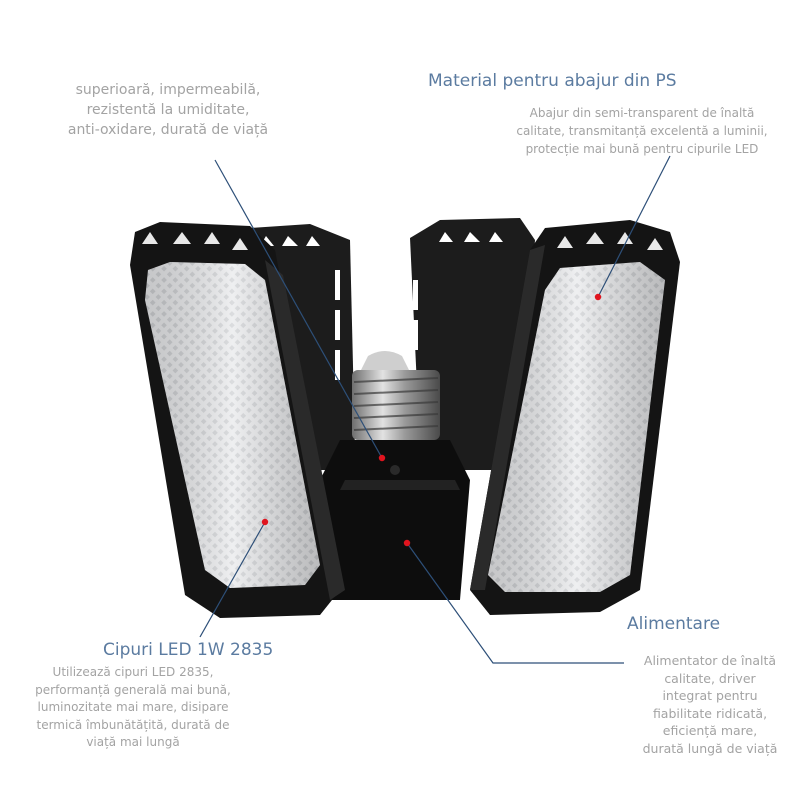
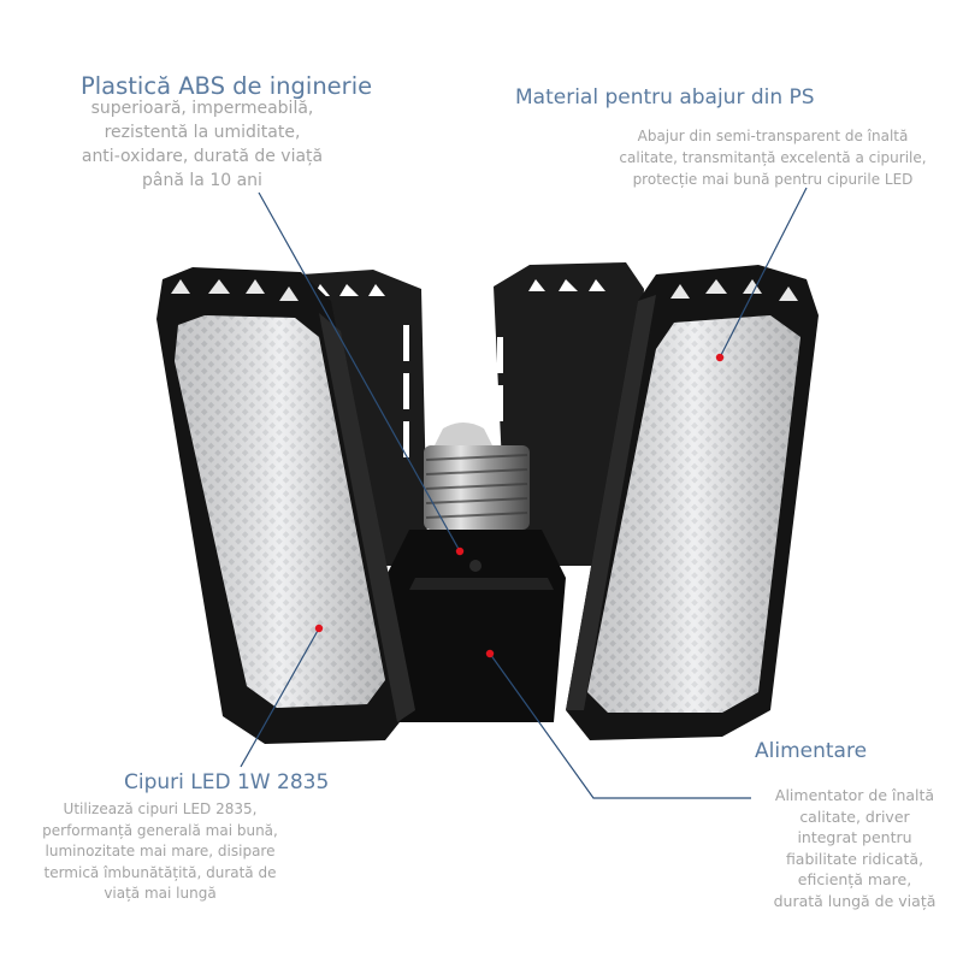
+ Plastică ABS de inginerie
  superioară, impermeabilă,
  rezistentă la umiditate,
  anti-oxidare, durată de viață
+ până la 10 ani
  Material pentru abajur din PS
  Abajur din semi-transparent de înaltă
- calitate, transmitanță excelentă a luminii,
+ calitate, transmitanță excelentă a cipurile,
  protecție mai bună pentru cipurile LED
  Cipuri LED 1W 2835
  Utilizează cipuri LED 2835,
  performanță generală mai bună,
  luminozitate mai mare, disipare
  termică îmbunătățită, durată de
  viață mai lungă
  Alimentare
  Alimentator de înaltă
  calitate, driver
  integrat pentru
  fiabilitate ridicată,
  eficiență mare,
  durată lungă de viață
